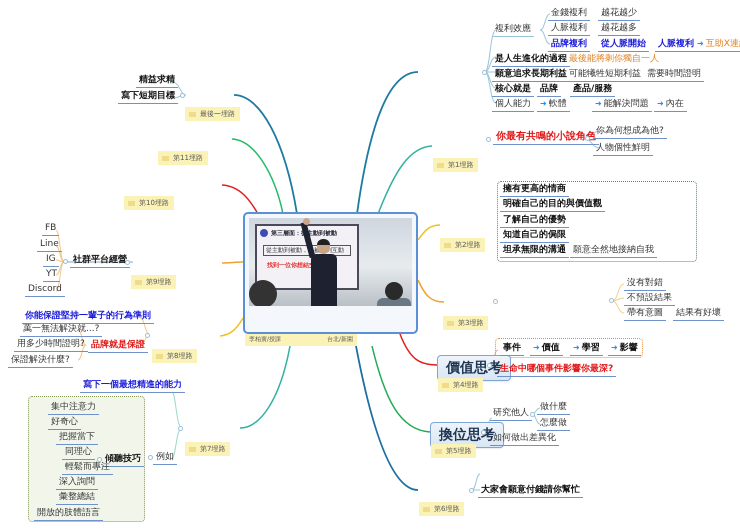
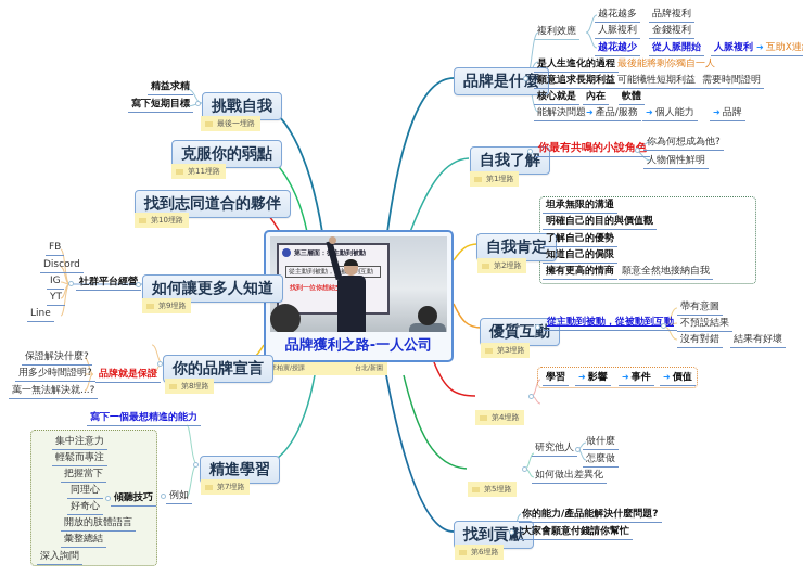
+ 品牌獲利之路-一人公司
+ 品牌是什麼
  複利效應
- 金錢複利
+ 越花越多
- 越花越少
+ 品牌複利
  人脈複利
- 越花越多
+ 金錢複利
- 品牌複利
+ 越花越少
  從人脈開始
  人脈複利
  ➜ 互助X連
  是人生進化的過程
  最後能將剩你獨自一人
  願意追求長期利益
  可能犧牲短期利益
  需要時間證明
  核心就是
- 品牌
+ 內在
- 產品/服務
+ 軟體
- 個人能力
+ 能解決問題
- ➜ 軟體
+ ➜ 產品/服務
- ➜ 能解決問題
+ ➜ 個人能力
- ➜ 內在
+ ➜ 品牌
+ 自我了解
  第1埋路
  你最有共鳴的小說角色
  你為何想成為他?
  人物個性鮮明
+ 自我肯定
  第2埋路
- 擁有更高的情商
+ 坦承無限的溝通
  明確自己的目的與價值觀
  了解自己的優勢
  知道自己的侷限
- 坦承無限的溝通
+ 擁有更高的情商
  願意全然地接納自我
+ 優質互動
  第3埋路
+ 從主動到被動，從被動到互動
- 沒有對錯
+ 帶有意圖
  不預設結果
- 帶有意圖
+ 沒有對錯
  結果有好壞
- 價值思考
  第4埋路
- 事件
+ 學習
- ➜ 價值
+ ➜ 影響
- ➜ 學習
+ ➜ 事件
- ➜ 影響
+ ➜ 價值
- 生命中哪個事件影響你最深?
- 換位思考
  第5埋路
  研究他人
  做什麼
  怎麼做
  如何做出差異化
+ 找到貢獻
  第6埋路
+ 你的能力/產品能解決什麼問題?
  大家會願意付錢請你幫忙
+ 挑戰自我
  最後一埋路
  精益求精
  寫下短期目標
+ 克服你的弱點
  第11埋路
+ 找到志同道合的夥伴
  第10埋路
+ 如何讓更多人知道
  第9埋路
  社群平台經營
  FB
- Line
+ Discord
  IG
  YT
- Discord
+ Line
+ 你的品牌宣言
  第8埋路
- 你能保證堅持一輩子的行為準則
  品牌就是保證
- 萬一無法解決就...?
+ 保證解決什麼?
  用多少時間證明?
- 保證解決什麼?
+ 萬一無法解決就...?
+ 精進學習
  第7埋路
  寫下一個最想精進的能力
  例如
  傾聽技巧
  集中注意力
- 好奇心
+ 輕鬆而專注
  把握當下
  同理心
- 輕鬆而專注
+ 好奇心
- 深入詢問
+ 開放的肢體語言
  彙整總結
- 開放的肢體語言
+ 深入詢問
